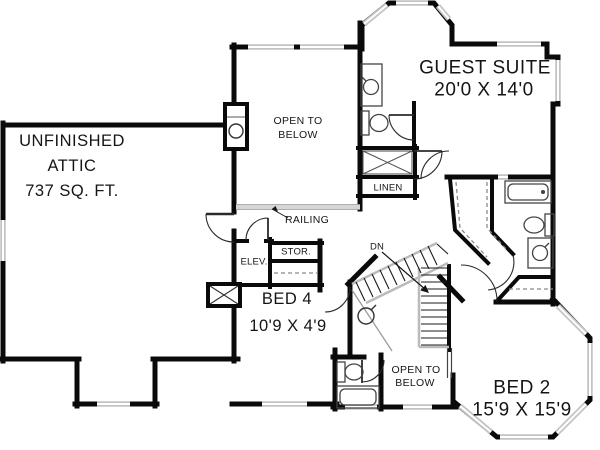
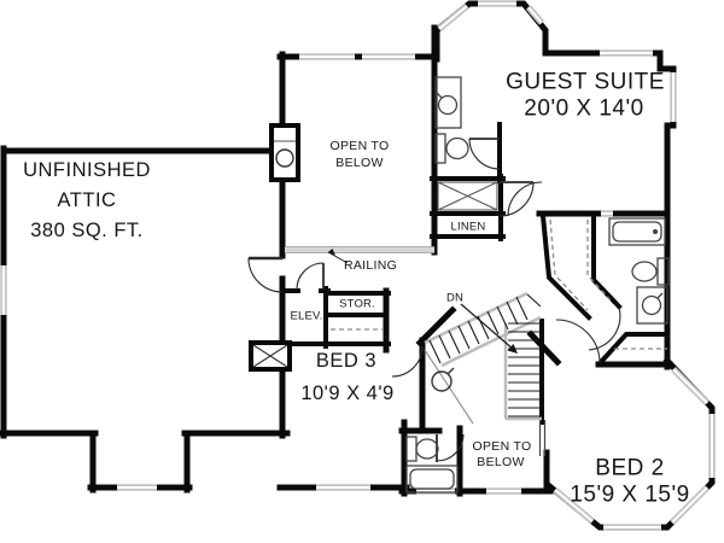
  UNFINISHED
  ATTIC
- 737 SQ. FT.
+ 380 SQ. FT.
  OPEN TO
  BELOW
  GUEST SUITE
  20'0 X 14'0
  LINEN
  RAILING
  ELEV.
  STOR.
  DN
- BED 4
+ BED 3
  10'9 X 4'9
  OPEN TO
  BELOW
  BED 2
  15'9 X 15'9
